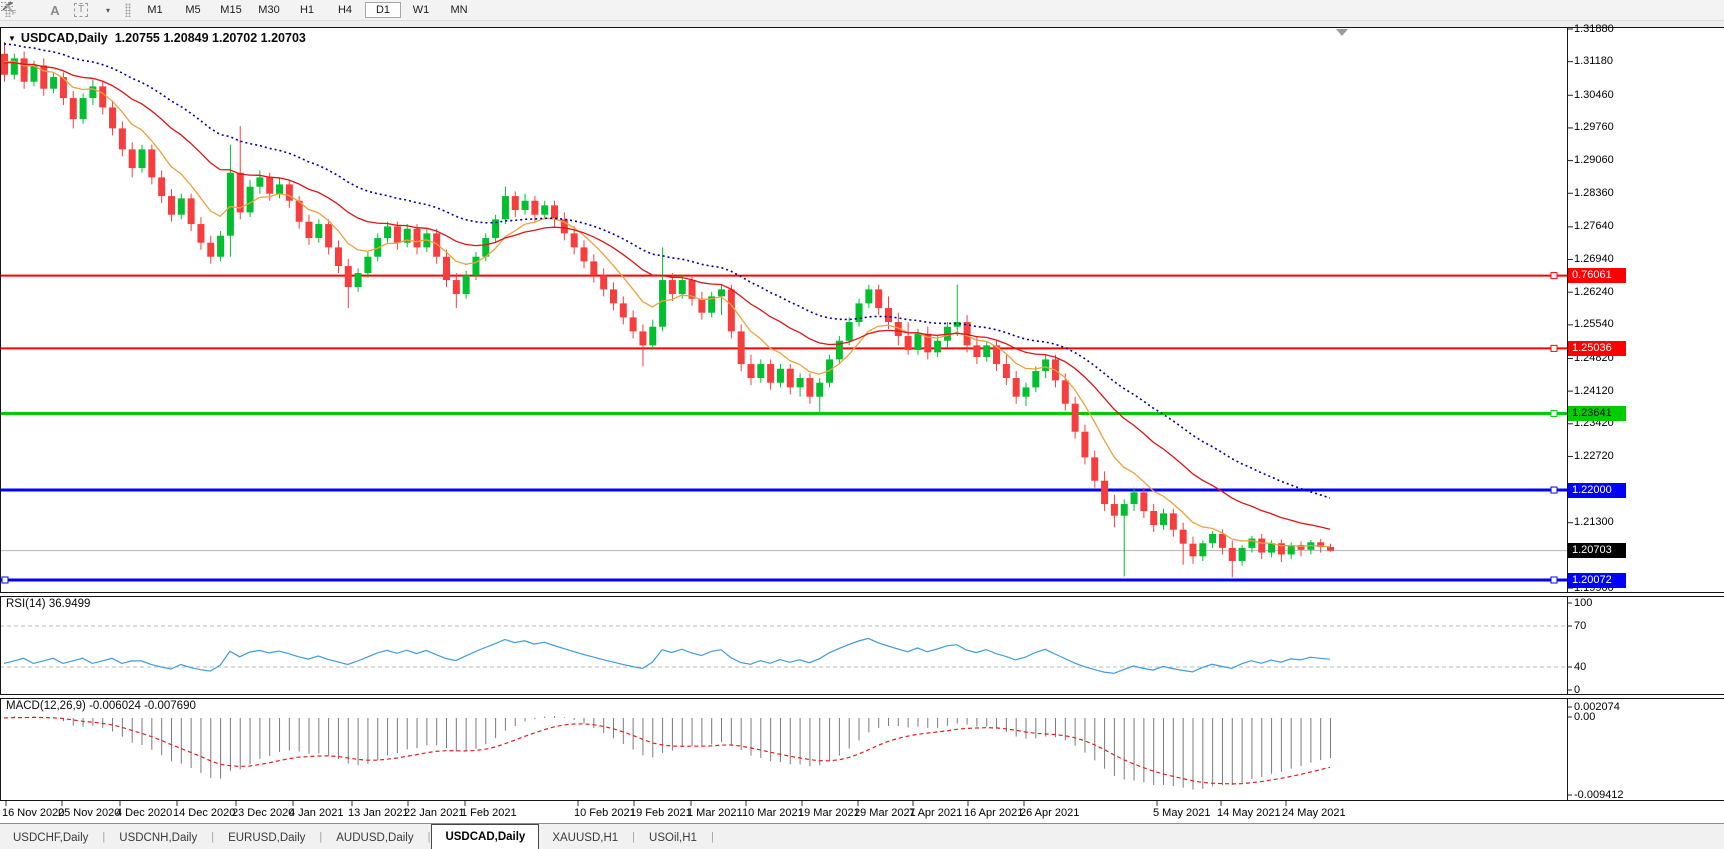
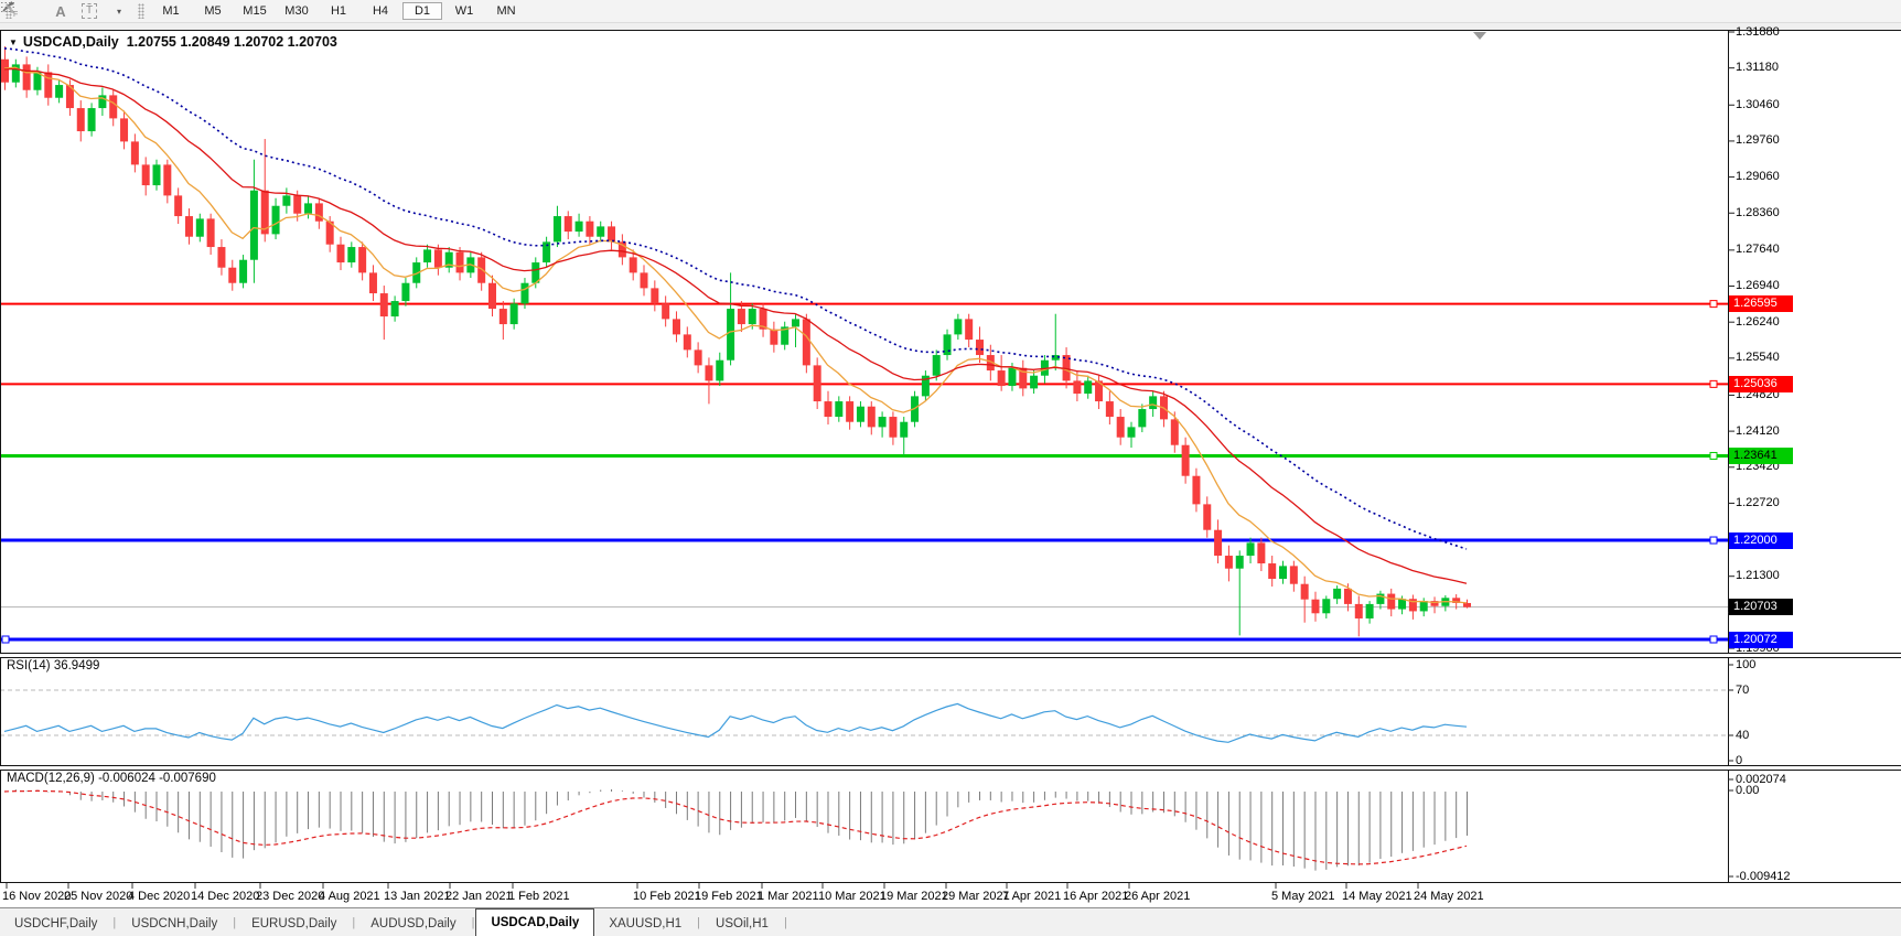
  A
  T
  ▾
  M1
  M5
  M15
  M30
  H1
  H4
  D1
  W1
  MN
  ▼ USDCAD,Daily 1.20755 1.20849 1.20702 1.20703
  RSI(14) 36.9499
  MACD(12,26,9) -0.006024 -0.007690
  1.31880
  1.31180
  1.30460
  1.29760
  1.29060
  1.28360
  1.27640
  1.26940
  1.26240
  1.25540
  1.24820
  1.24120
  1.23420
  1.22720
  1.21300
  1.19900
  100
  70
  40
  0
  0.002074
  0.00
  -0.009412
- 0.76061
+ 1.26595
  1.25036
  1.23641
  1.22000
  1.20072
  1.20703
  16 Nov 2020
  25 Nov 2020
  4 Dec 2020
  14 Dec 2020
  23 Dec 2020
- 4 Jan 2021
+ 4 Aug 2021
  13 Jan 2021
  22 Jan 2021
  1 Feb 2021
  10 Feb 2021
  19 Feb 2021
  1 Mar 2021
  10 Mar 2021
  19 Mar 2021
  29 Mar 2021
  7 Apr 2021
  16 Apr 2021
  26 Apr 2021
  5 May 2021
  14 May 2021
  24 May 2021
  USDCHF,Daily
  |
  USDCNH,Daily
  |
  EURUSD,Daily
  |
  AUDUSD,Daily
  |
  USDCAD,Daily
  XAUUSD,H1
  |
  USOil,H1
  |
